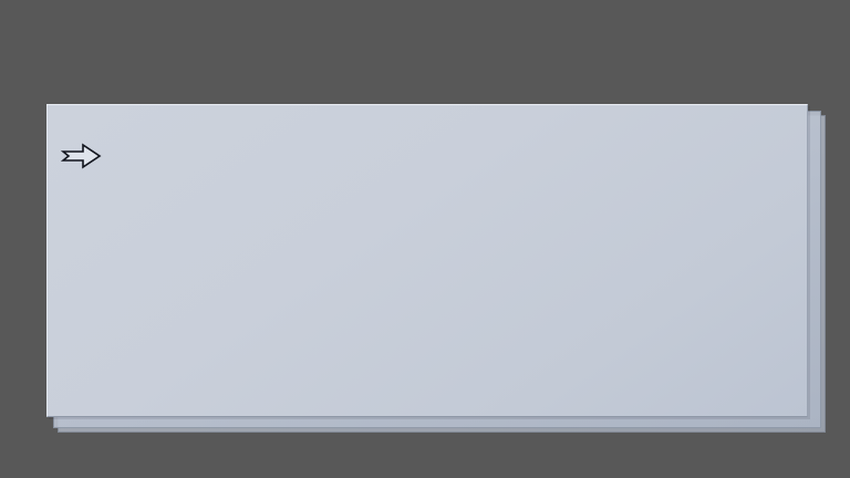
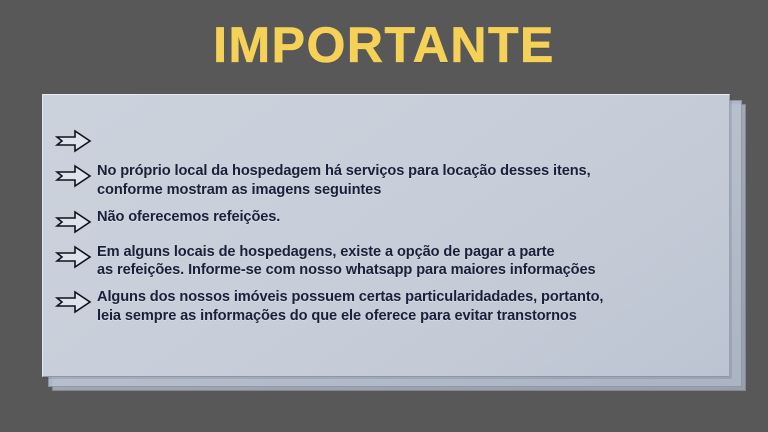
+ IMPORTANTE
+ No próprio local da hospedagem há serviços para locação desses itens,
+ conforme mostram as imagens seguintes
+ Não oferecemos refeições.
+ Em alguns locais de hospedagens, existe a opção de pagar a parte
+ as refeições. Informe-se com nosso whatsapp para maiores informações
+ Alguns dos nossos imóveis possuem certas particularidadades, portanto,
+ leia sempre as informações do que ele oferece para evitar transtornos
